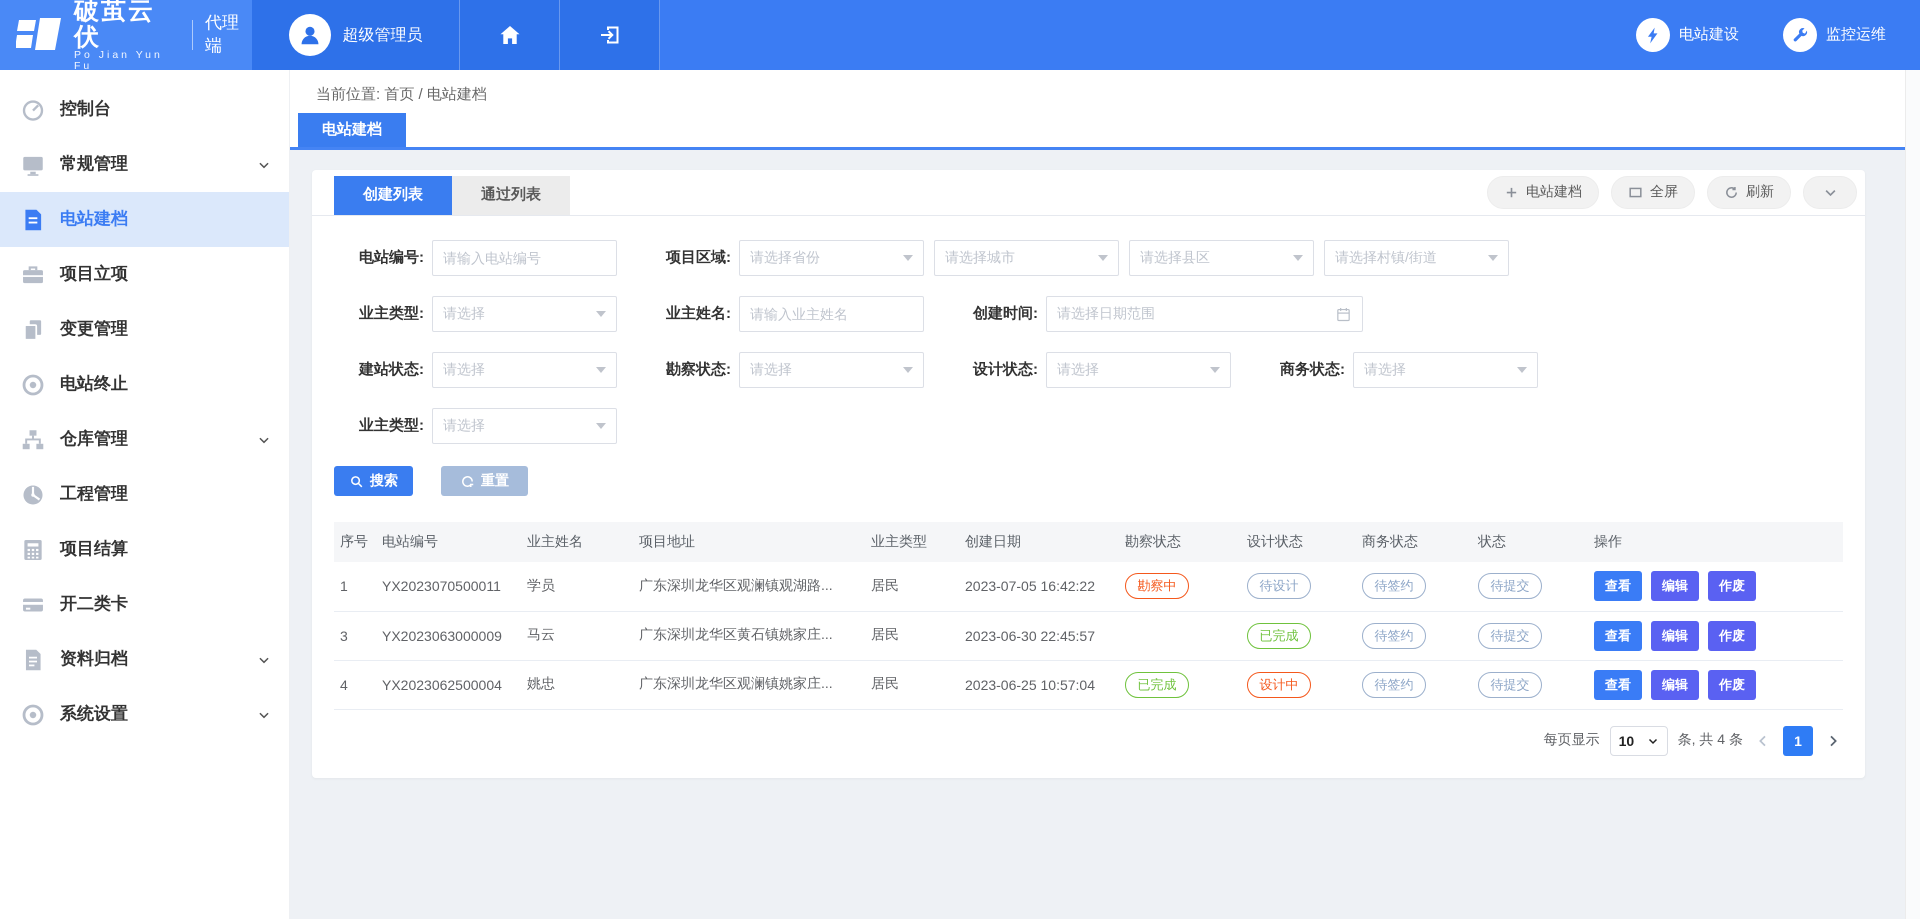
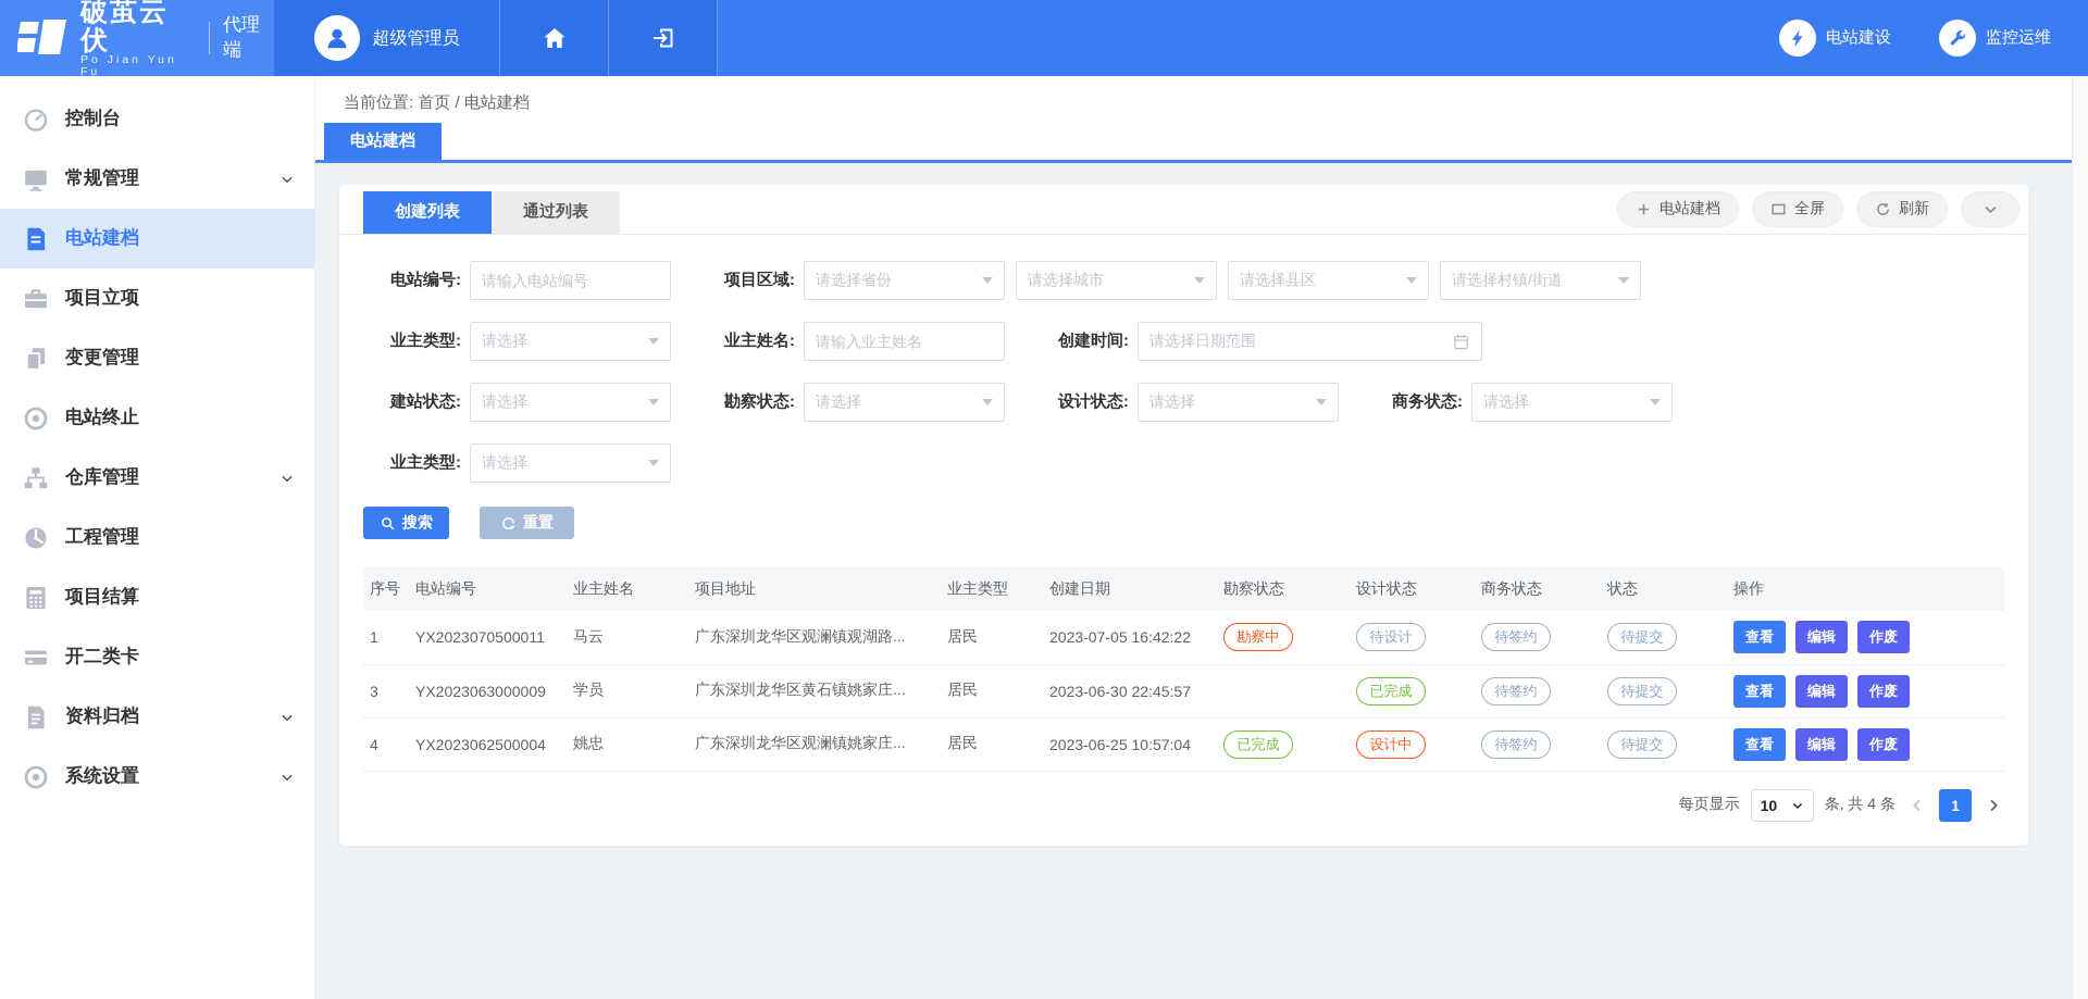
  破茧云伏
  Po Jian Yun Fu
  代理端
  超级管理员
  电站建设
  监控运维
  控制台
  常规管理
  电站建档
  项目立项
  变更管理
  电站终止
  仓库管理
  工程管理
  项目结算
  开二类卡
  资料归档
  系统设置
  当前位置: 首页 / 电站建档
  电站建档
  创建列表
  通过列表
  电站建档
  全屏
  刷新
  电站编号:
  请输入电站编号
  项目区域:
  请选择省份
  请选择城市
  请选择县区
  请选择村镇/街道
  业主类型:
  请选择
  业主姓名:
  请输入业主姓名
  创建时间:
  请选择日期范围
  建站状态:
  请选择
  勘察状态:
  请选择
  设计状态:
  请选择
  商务状态:
  请选择
  业主类型:
  请选择
  搜索
  重置
  序号	电站编号	业主姓名	项目地址	业主类型	创建日期	勘察状态	设计状态	商务状态	状态	操作
- 1	YX2023070500011	学员	广东深圳龙华区观澜镇观湖路...	居民	2023-07-05 16:42:22	勘察中	待设计	待签约	待提交	查看 编辑 作废
+ 1	YX2023070500011	马云	广东深圳龙华区观澜镇观湖路...	居民	2023-07-05 16:42:22	勘察中	待设计	待签约	待提交	查看 编辑 作废
- 3	YX2023063000009	马云	广东深圳龙华区黄石镇姚家庄...	居民	2023-06-30 22:45:57		已完成	待签约	待提交	查看 编辑 作废
+ 3	YX2023063000009	学员	广东深圳龙华区黄石镇姚家庄...	居民	2023-06-30 22:45:57		已完成	待签约	待提交	查看 编辑 作废
  4	YX2023062500004	姚忠	广东深圳龙华区观澜镇姚家庄...	居民	2023-06-25 10:57:04	已完成	设计中	待签约	待提交	查看 编辑 作废
  每页显示
  10
  条, 共 4 条
  1
